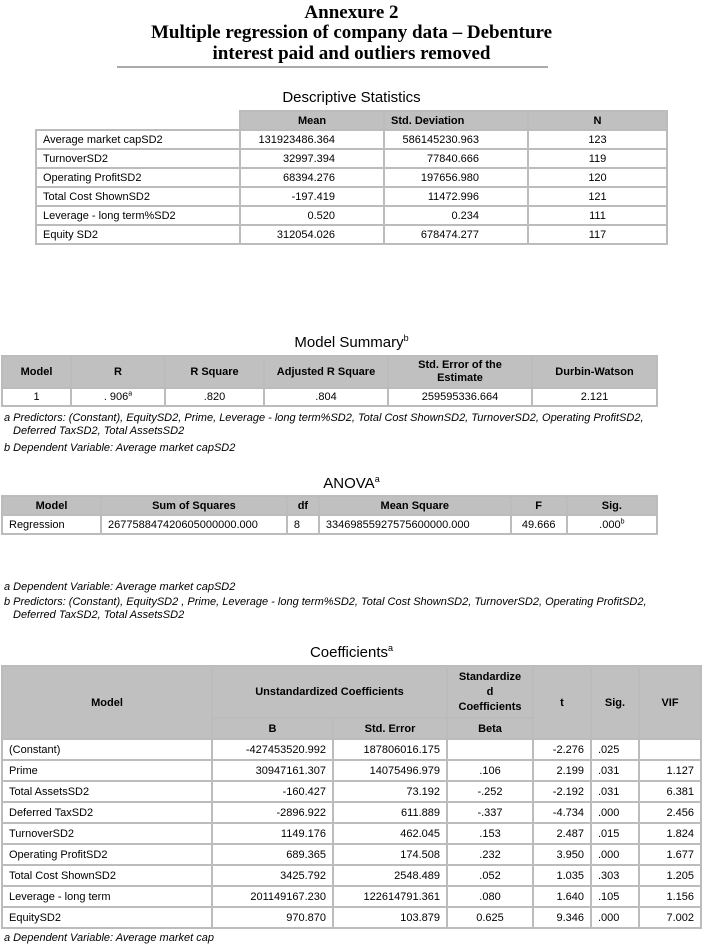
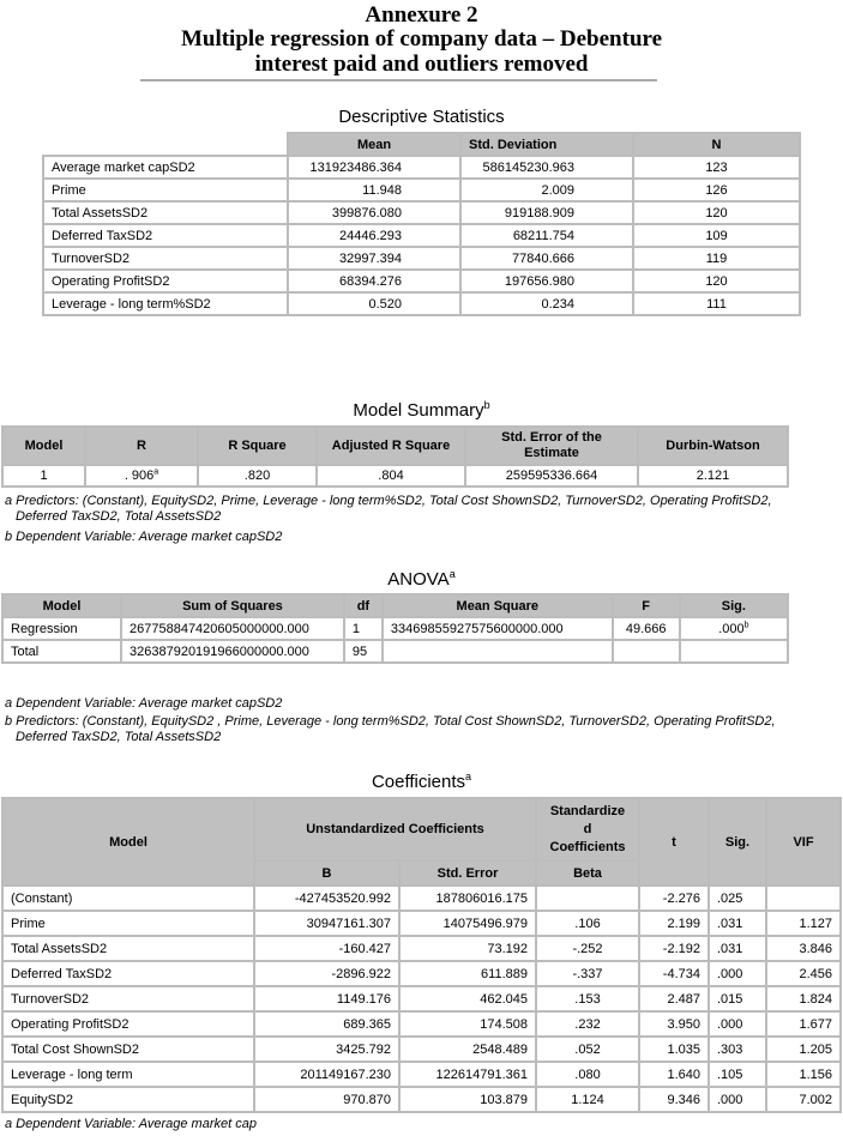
  Annexure 2
  Multiple regression of company data – Debenture
  interest paid and outliers removed
  Descriptive Statistics
  	Mean	Std. Deviation	N
  Average market capSD2	131923486.364	586145230.963	123
+ Prime	11.948	2.009	126
+ Total AssetsSD2	399876.080	919188.909	120
+ Deferred TaxSD2	24446.293	68211.754	109
  TurnoverSD2	32997.394	77840.666	119
  Operating ProfitSD2	68394.276	197656.980	120
- Total Cost ShownSD2	-197.419	11472.996	121
  Leverage - long term%SD2	0.520	0.234	111
- Equity SD2	312054.026	678474.277	117
  Model Summaryb
  Model	R	R Square	Adjusted R Square	Std. Error of the Estimate	Durbin-Watson
  1	. 906	.820	.804	259595336.664	2.121
  a Predictors: (Constant), EquitySD2, Prime, Leverage - long term%SD2, Total Cost ShownSD2, TurnoverSD2, Operating ProfitSD2, Deferred TaxSD2, Total AssetsSD2
  b Dependent Variable: Average market capSD2
  ANOVAa
  Model	Sum of Squares	df	Mean Square	F	Sig.
- Regression	267758847420605000000.000	8	33469855927575600000.000	49.666	.000
+ Regression	267758847420605000000.000	1	33469855927575600000.000	49.666	.000
+ Total	326387920191966000000.000	95
  a Dependent Variable: Average market capSD2
  b Predictors: (Constant), EquitySD2 , Prime, Leverage - long term%SD2, Total Cost ShownSD2, TurnoverSD2, Operating ProfitSD2, Deferred TaxSD2, Total AssetsSD2
  Coefficientsa
  Model	Unstandardized Coefficients	Standardize d Coefficients	t	Sig.	VIF
  B	Std. Error	Beta
  (Constant)	-427453520.992	187806016.175		-2.276	.025
  Prime	30947161.307	14075496.979	.106	2.199	.031	1.127
- Total AssetsSD2	-160.427	73.192	-.252	-2.192	.031	6.381
+ Total AssetsSD2	-160.427	73.192	-.252	-2.192	.031	3.846
  Deferred TaxSD2	-2896.922	611.889	-.337	-4.734	.000	2.456
  TurnoverSD2	1149.176	462.045	.153	2.487	.015	1.824
  Operating ProfitSD2	689.365	174.508	.232	3.950	.000	1.677
  Total Cost ShownSD2	3425.792	2548.489	.052	1.035	.303	1.205
  Leverage - long term	201149167.230	122614791.361	.080	1.640	.105	1.156
- EquitySD2	970.870	103.879	0.625	9.346	.000	7.002
+ EquitySD2	970.870	103.879	1.124	9.346	.000	7.002
  a Dependent Variable: Average market cap
